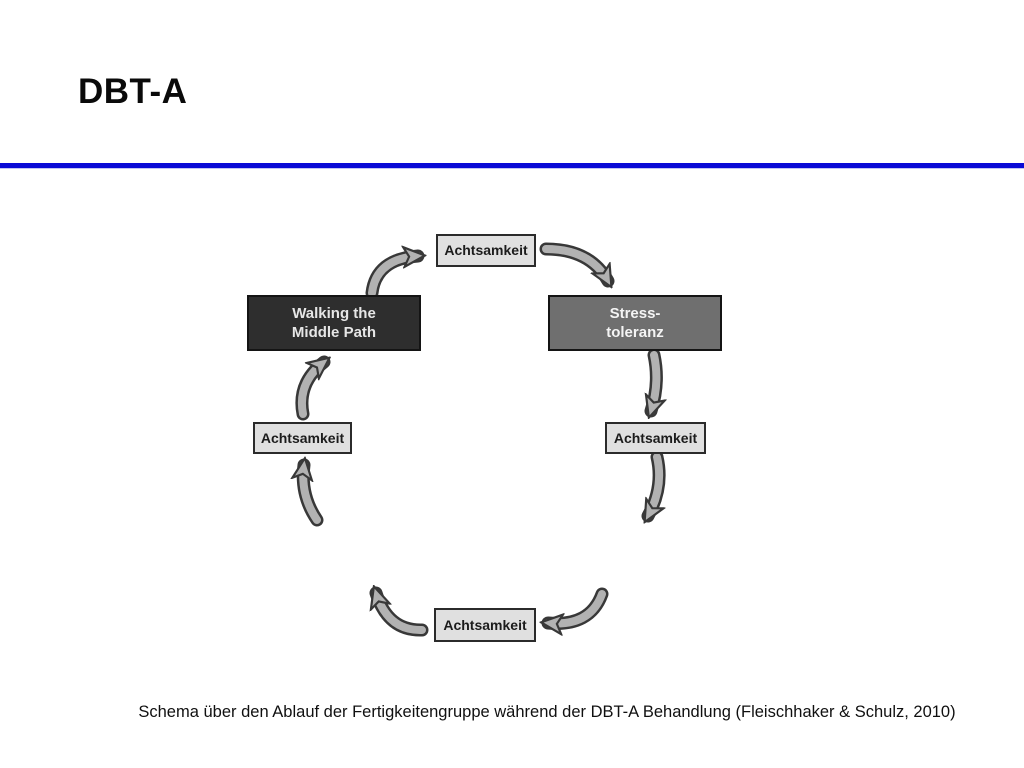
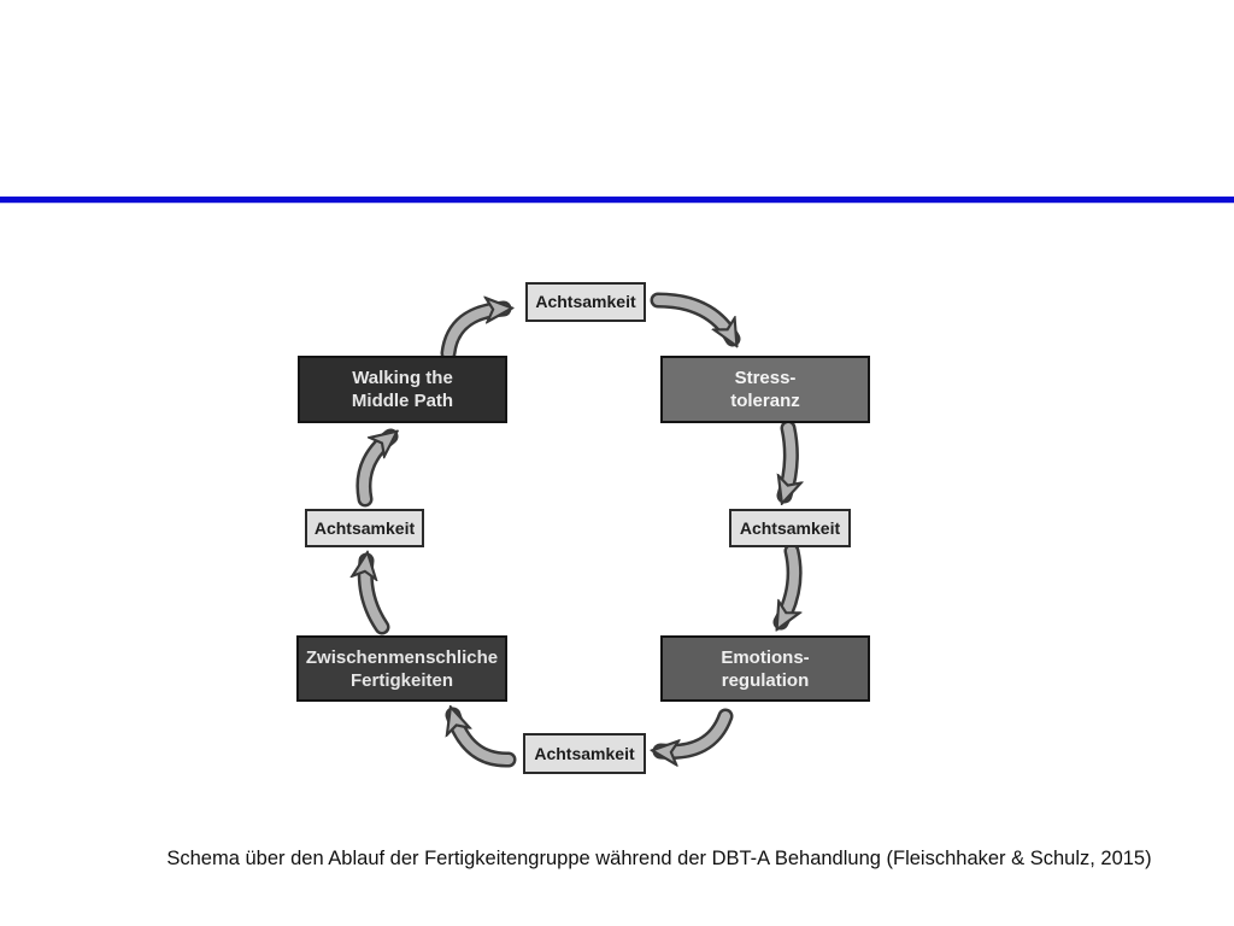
- DBT-A
  Achtsamkeit
  Walking the
  Middle Path
  Stress-
  toleranz
  Achtsamkeit
  Achtsamkeit
+ Zwischenmenschliche
+ Fertigkeiten
+ Emotions-
+ regulation
  Achtsamkeit
- Schema über den Ablauf der Fertigkeitengruppe während der DBT-A Behandlung (Fleischhaker & Schulz, 2010)
+ Schema über den Ablauf der Fertigkeitengruppe während der DBT-A Behandlung (Fleischhaker & Schulz, 2015)
